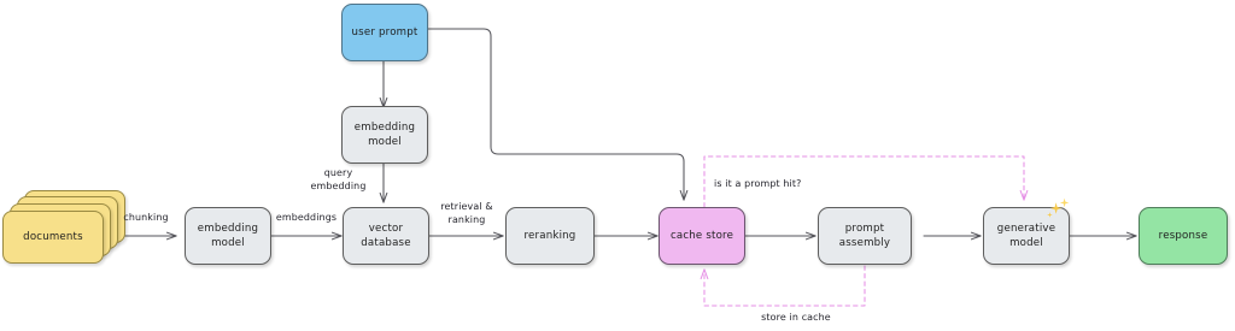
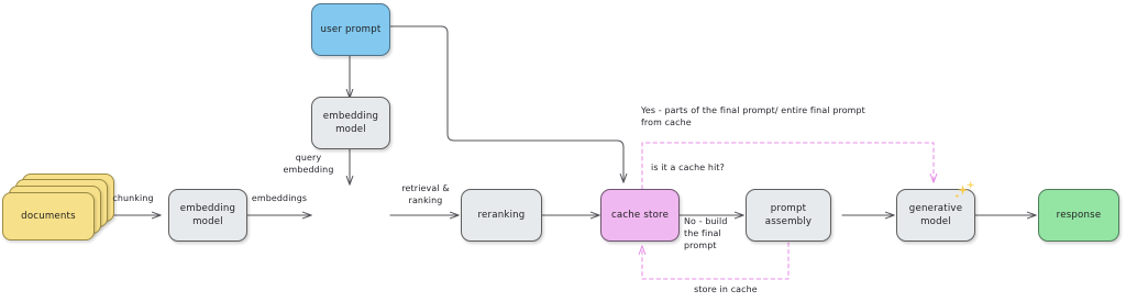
  documents
  embedding
  model
- vector
- database
  reranking
  cache store
  prompt assembly
  generative
  model
  response
  user prompt
  embedding
  model
  chunking
  embeddings
  query
  embedding
  retrieval &
  ranking
- is it a prompt hit?
+ is it a cache hit?
+ Yes - parts of the final prompt/ entire final prompt
+ from cache
+ No - build
+ the final
+ prompt
  store in cache
